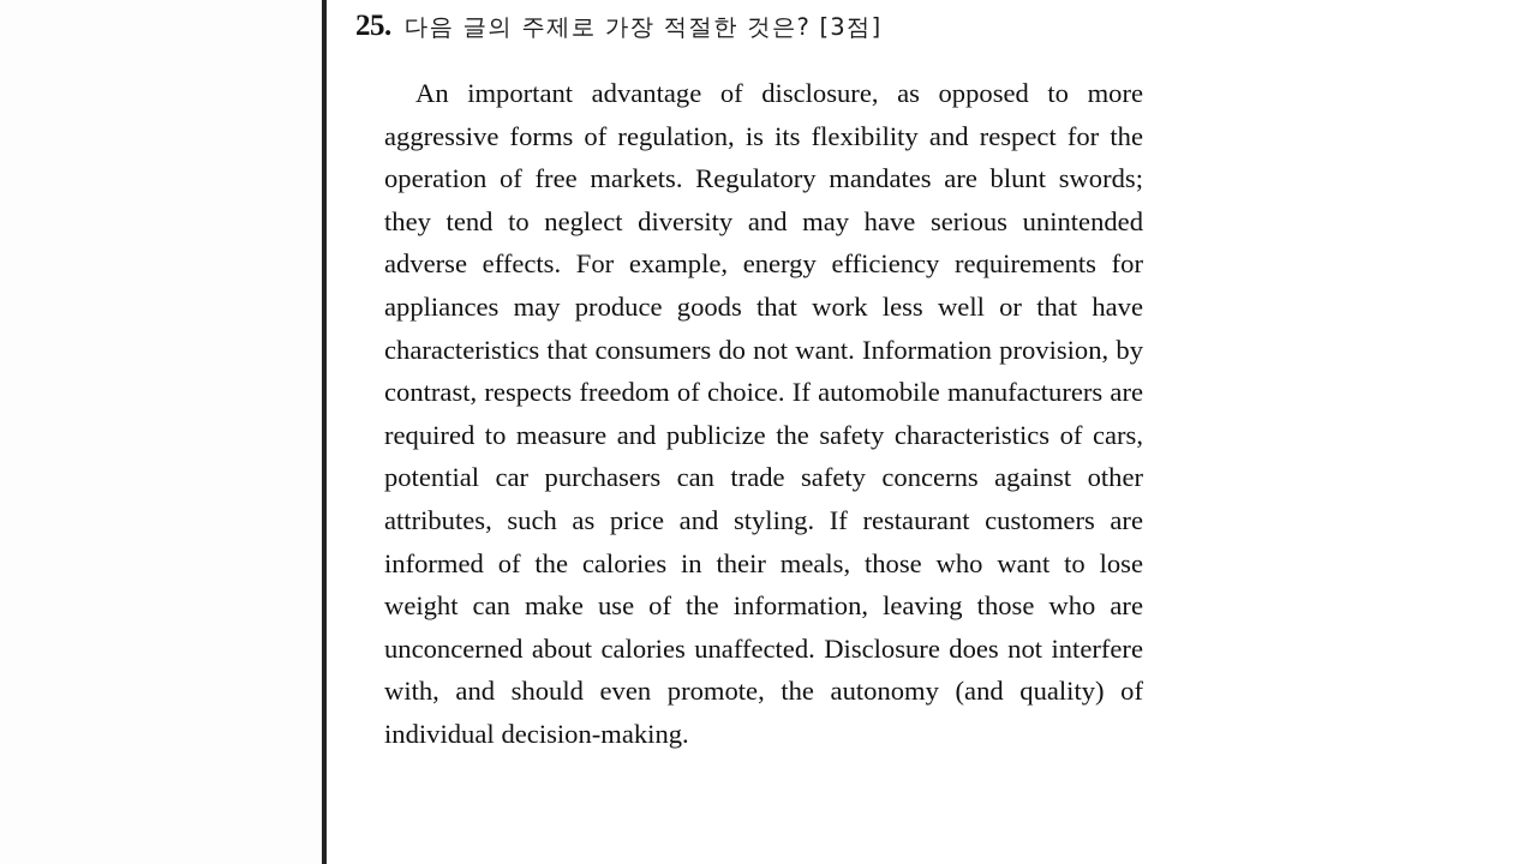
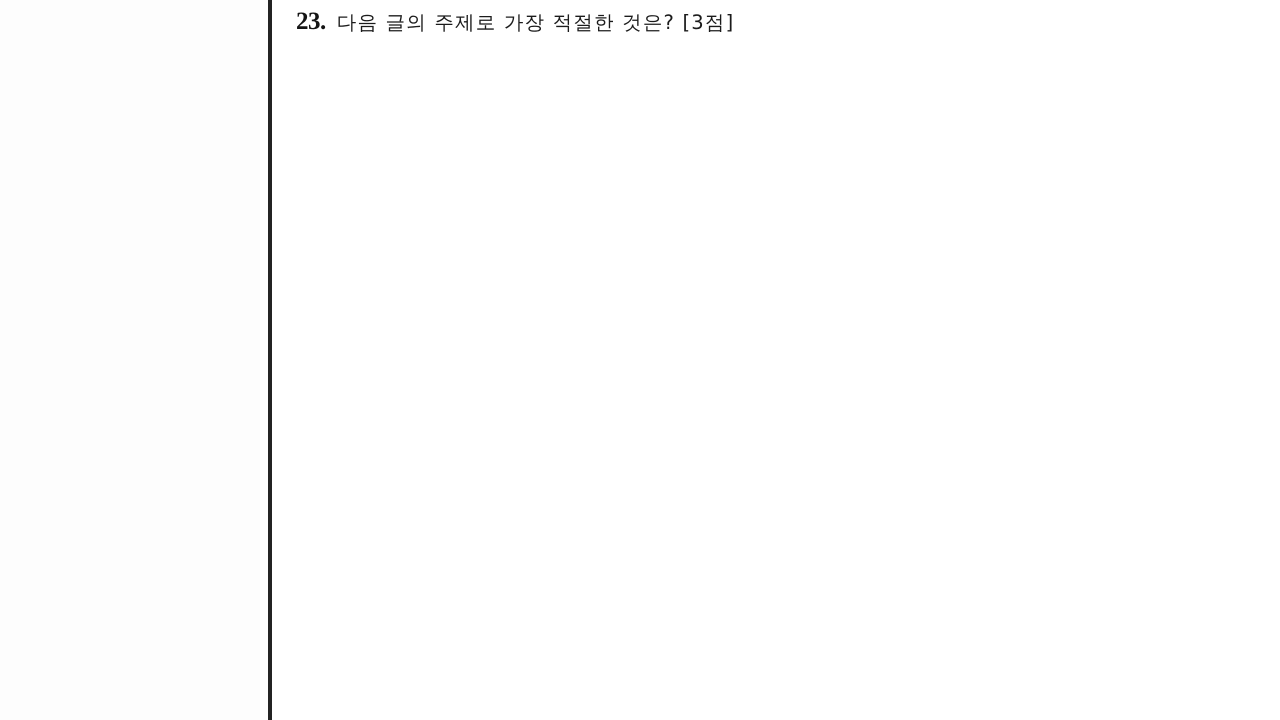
- 25. 다음 글의 주제로 가장 적절한 것은? [3점]
+ 23. 다음 글의 주제로 가장 적절한 것은? [3점]
- An important advantage of disclosure, as opposed to more aggressive forms of regulation, is its flexibility and respect for the operation of free markets. Regulatory mandates are blunt swords; they tend to neglect diversity and may have serious unintended adverse effects. For example, energy efficiency requirements for appliances may produce goods that work less well or that have characteristics that consumers do not want. Information provision, by contrast, respects freedom of choice. If automobile manufacturers are required to measure and publicize the safety characteristics of cars, potential car purchasers can trade safety concerns against other attributes, such as price and styling. If restaurant customers are informed of the calories in their meals, those who want to lose weight can make use of the information, leaving those who are unconcerned about calories unaffected. Disclosure does not interfere with, and should even promote, the autonomy (and quality) of individual decision-making.
